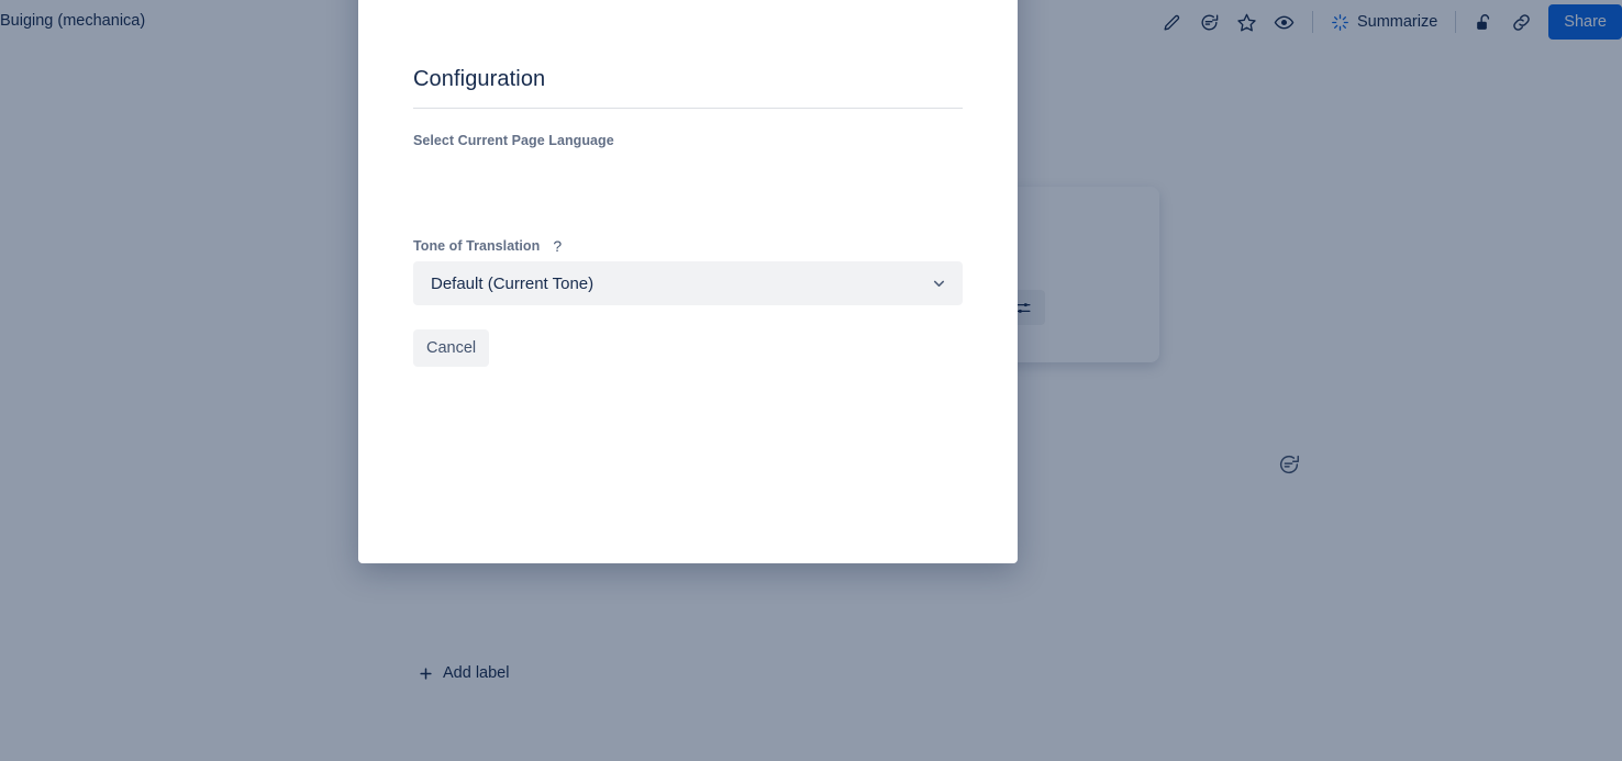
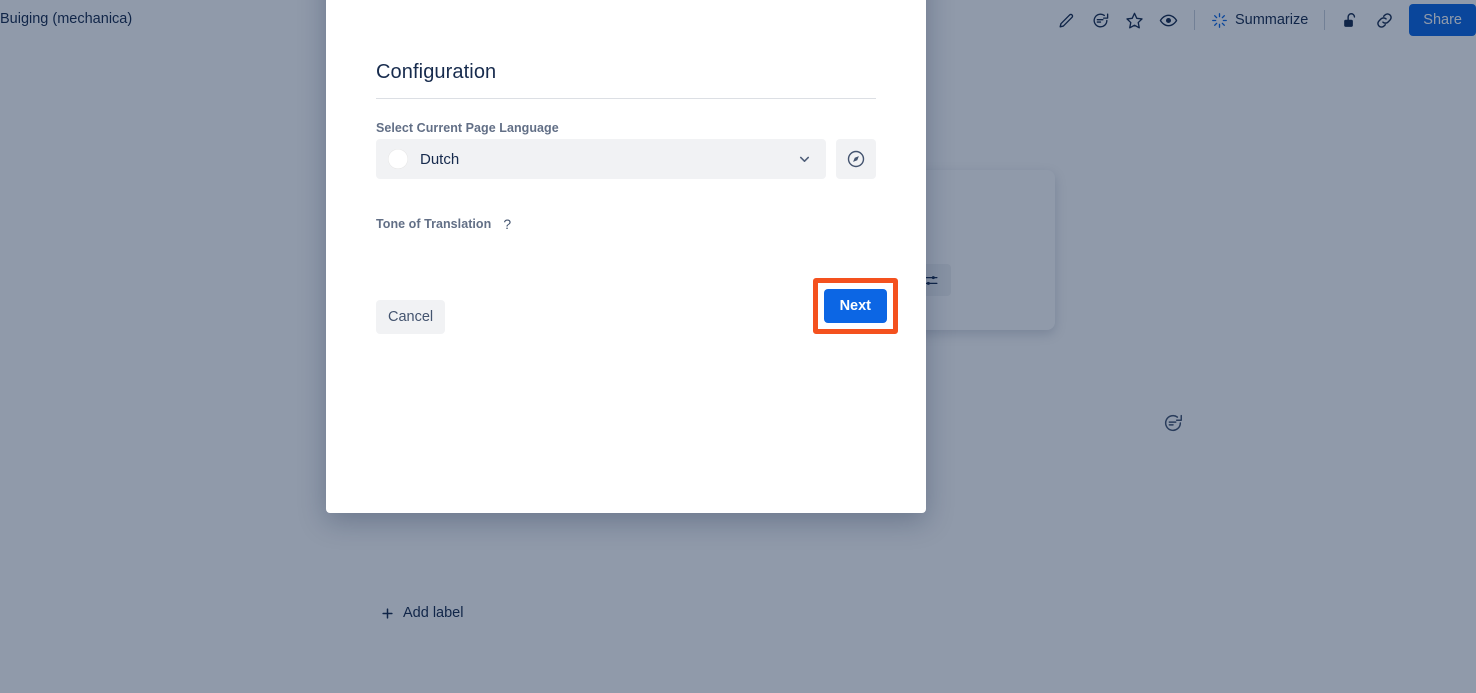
  Buiging (mechanica)
  Summarize
  Share
  Add label
  Configuration
  Select Current Page Language
+ Dutch
  Tone of Translation
  ?
- Default (Current Tone)
  Cancel
+ Next
